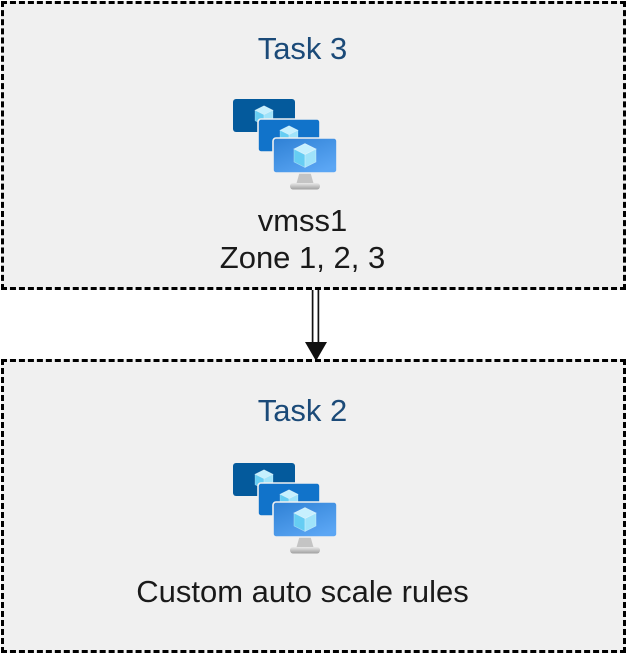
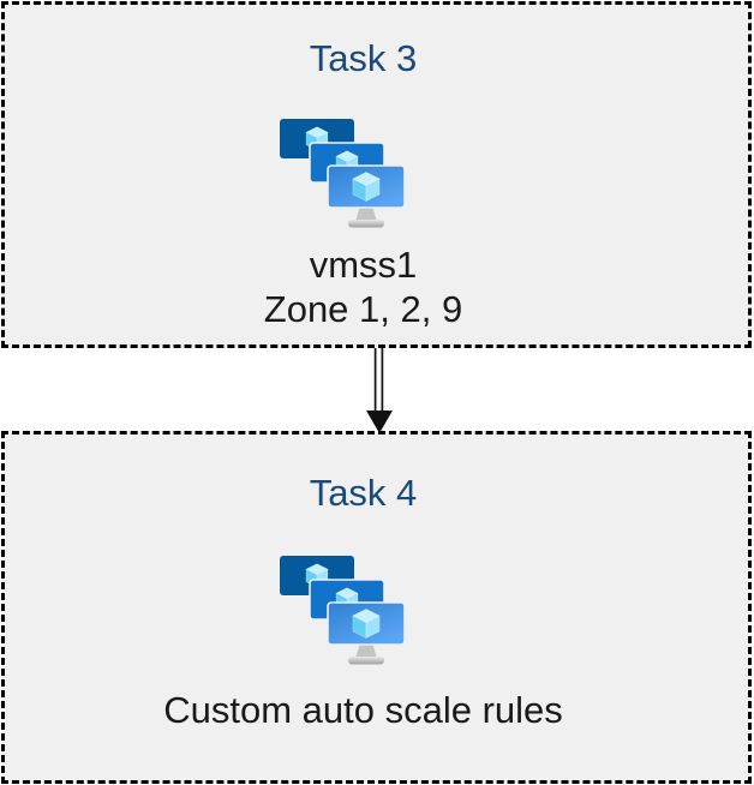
  Task 3
  vmss1
- Zone 1, 2, 3
+ Zone 1, 2, 9
- Task 2
+ Task 4
  Custom auto scale rules
